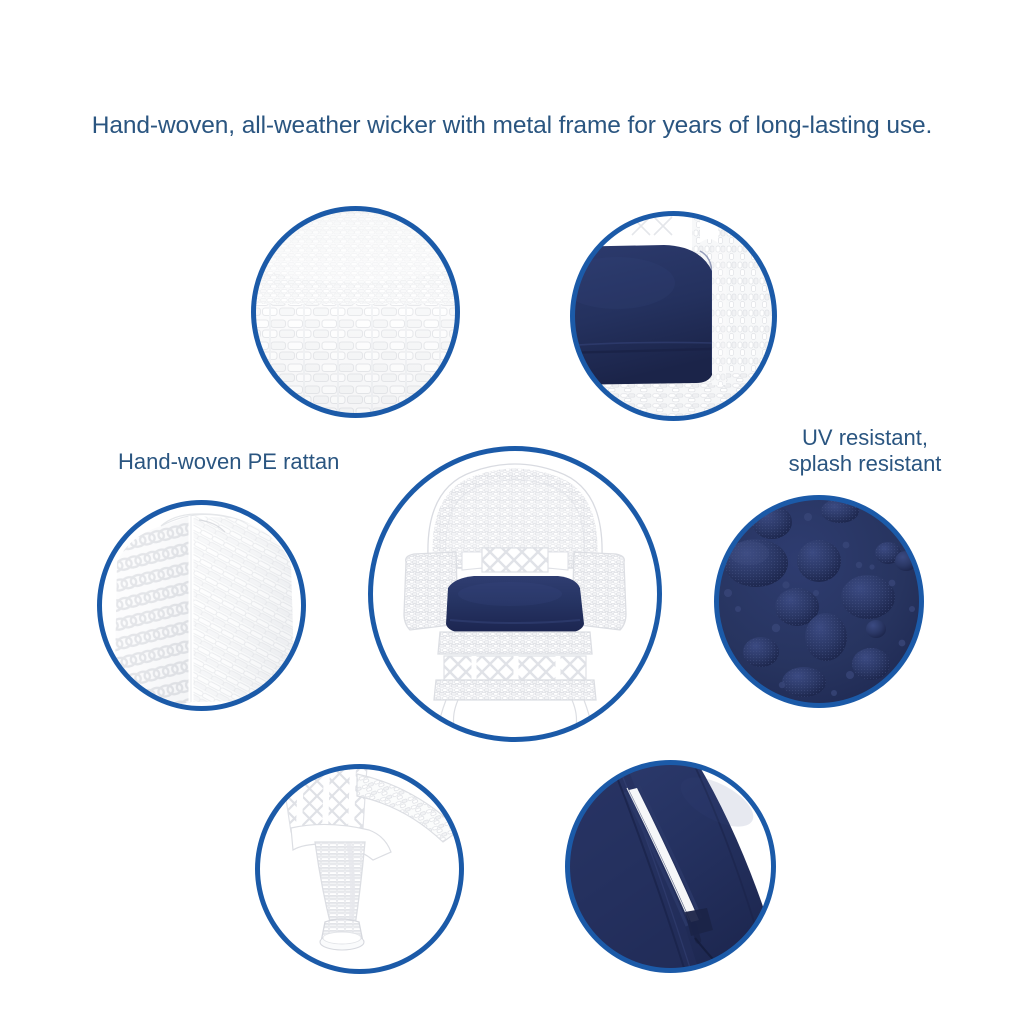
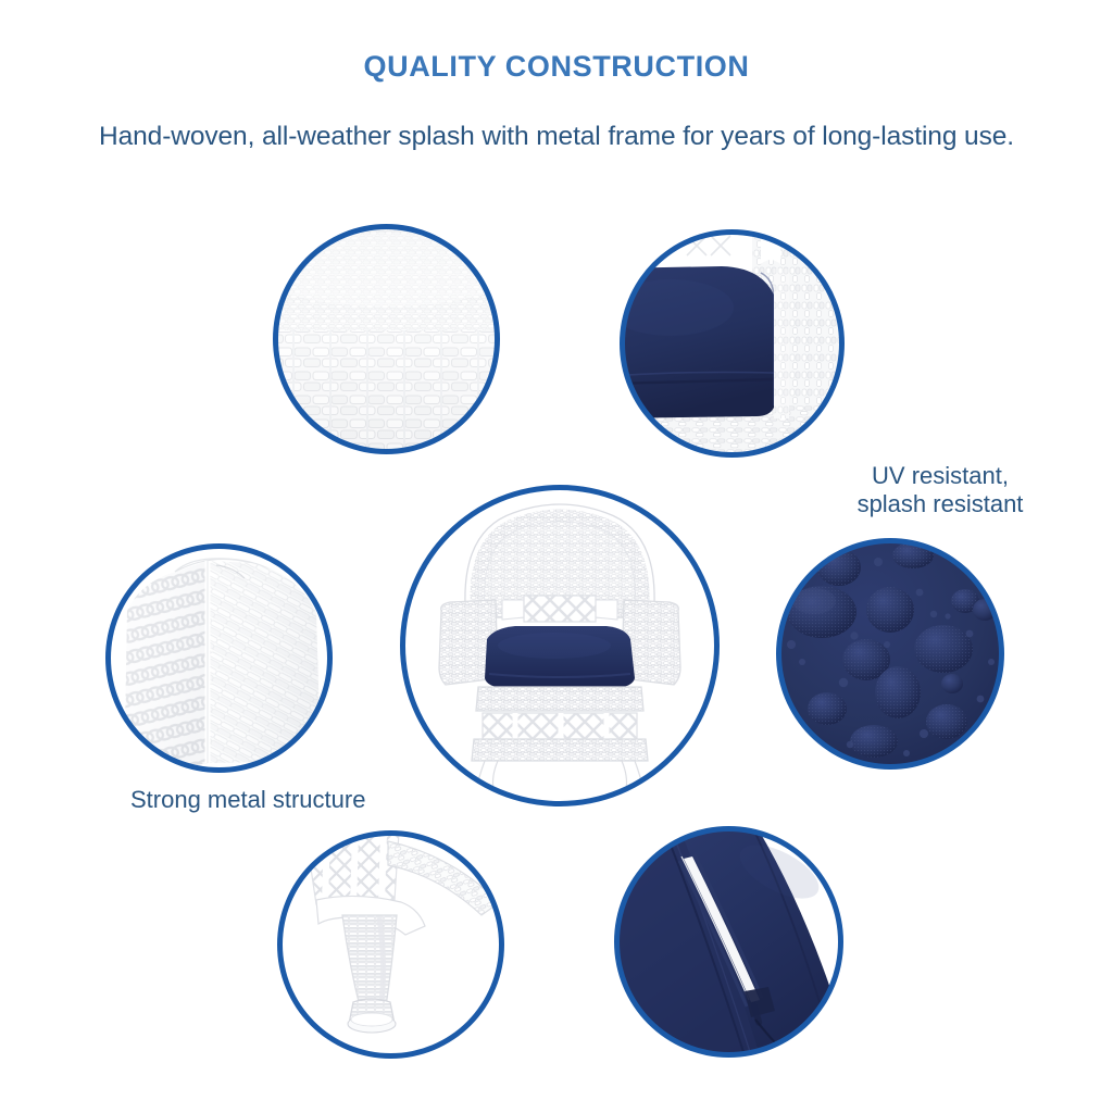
+ QUALITY CONSTRUCTION
- Hand-woven, all-weather wicker with metal frame for years of long-lasting use.
+ Hand-woven, all-weather splash with metal frame for years of long-lasting use.
- Hand-woven PE rattan
  UV resistant,
  splash resistant
+ Strong metal structure
